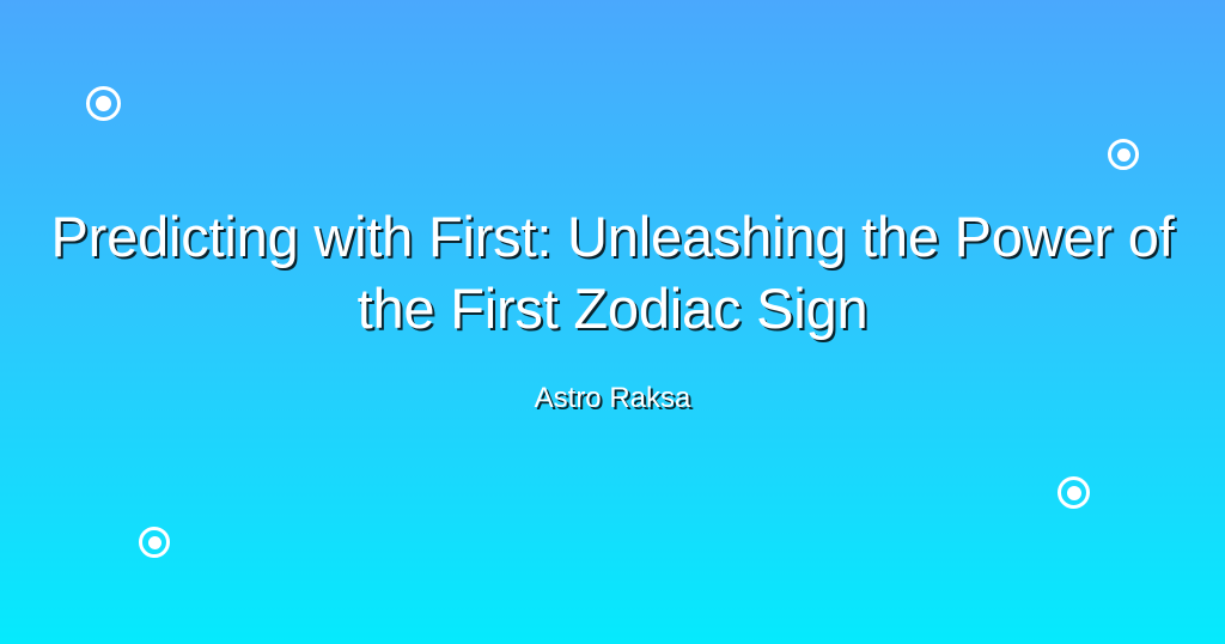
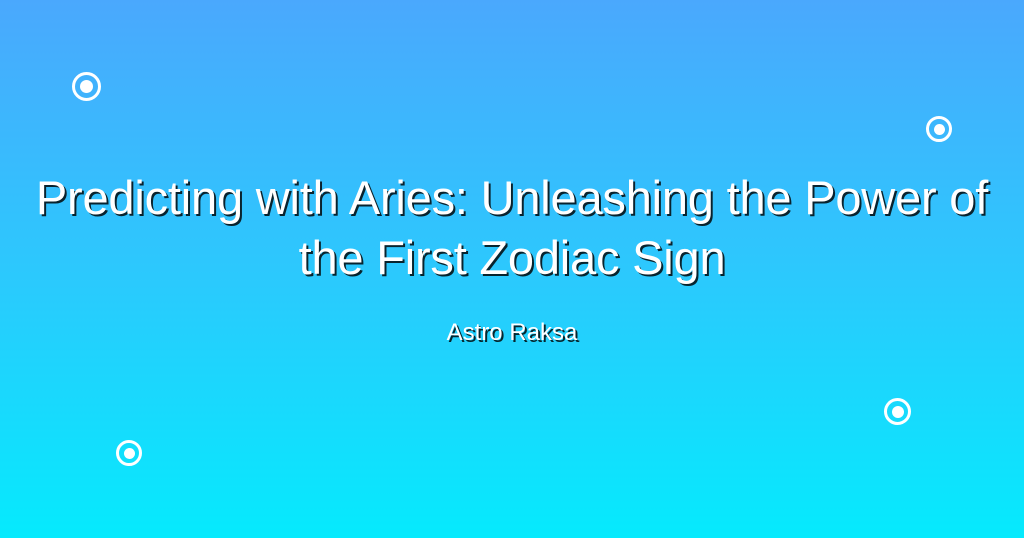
- Predicting with First: Unleashing the Power of the First Zodiac Sign
+ Predicting with Aries: Unleashing the Power of the First Zodiac Sign
  Astro Raksa
